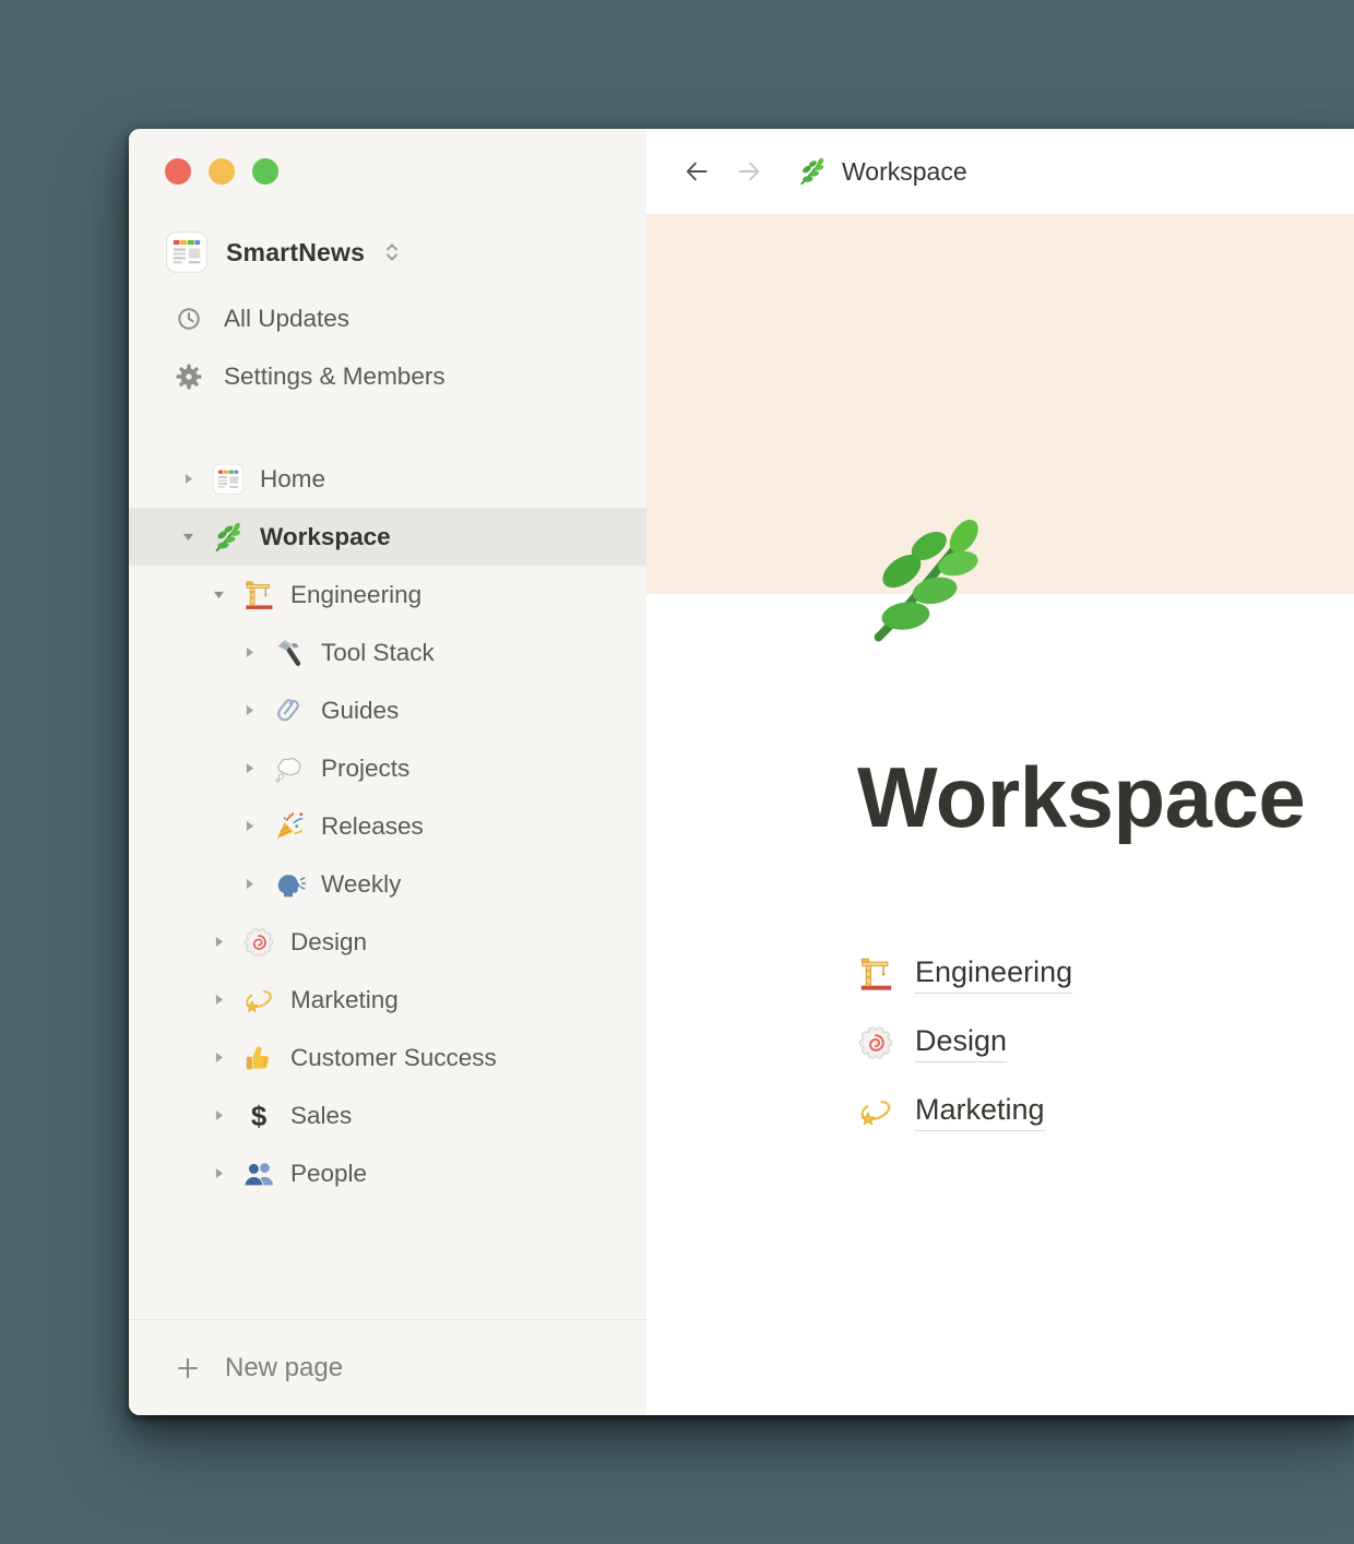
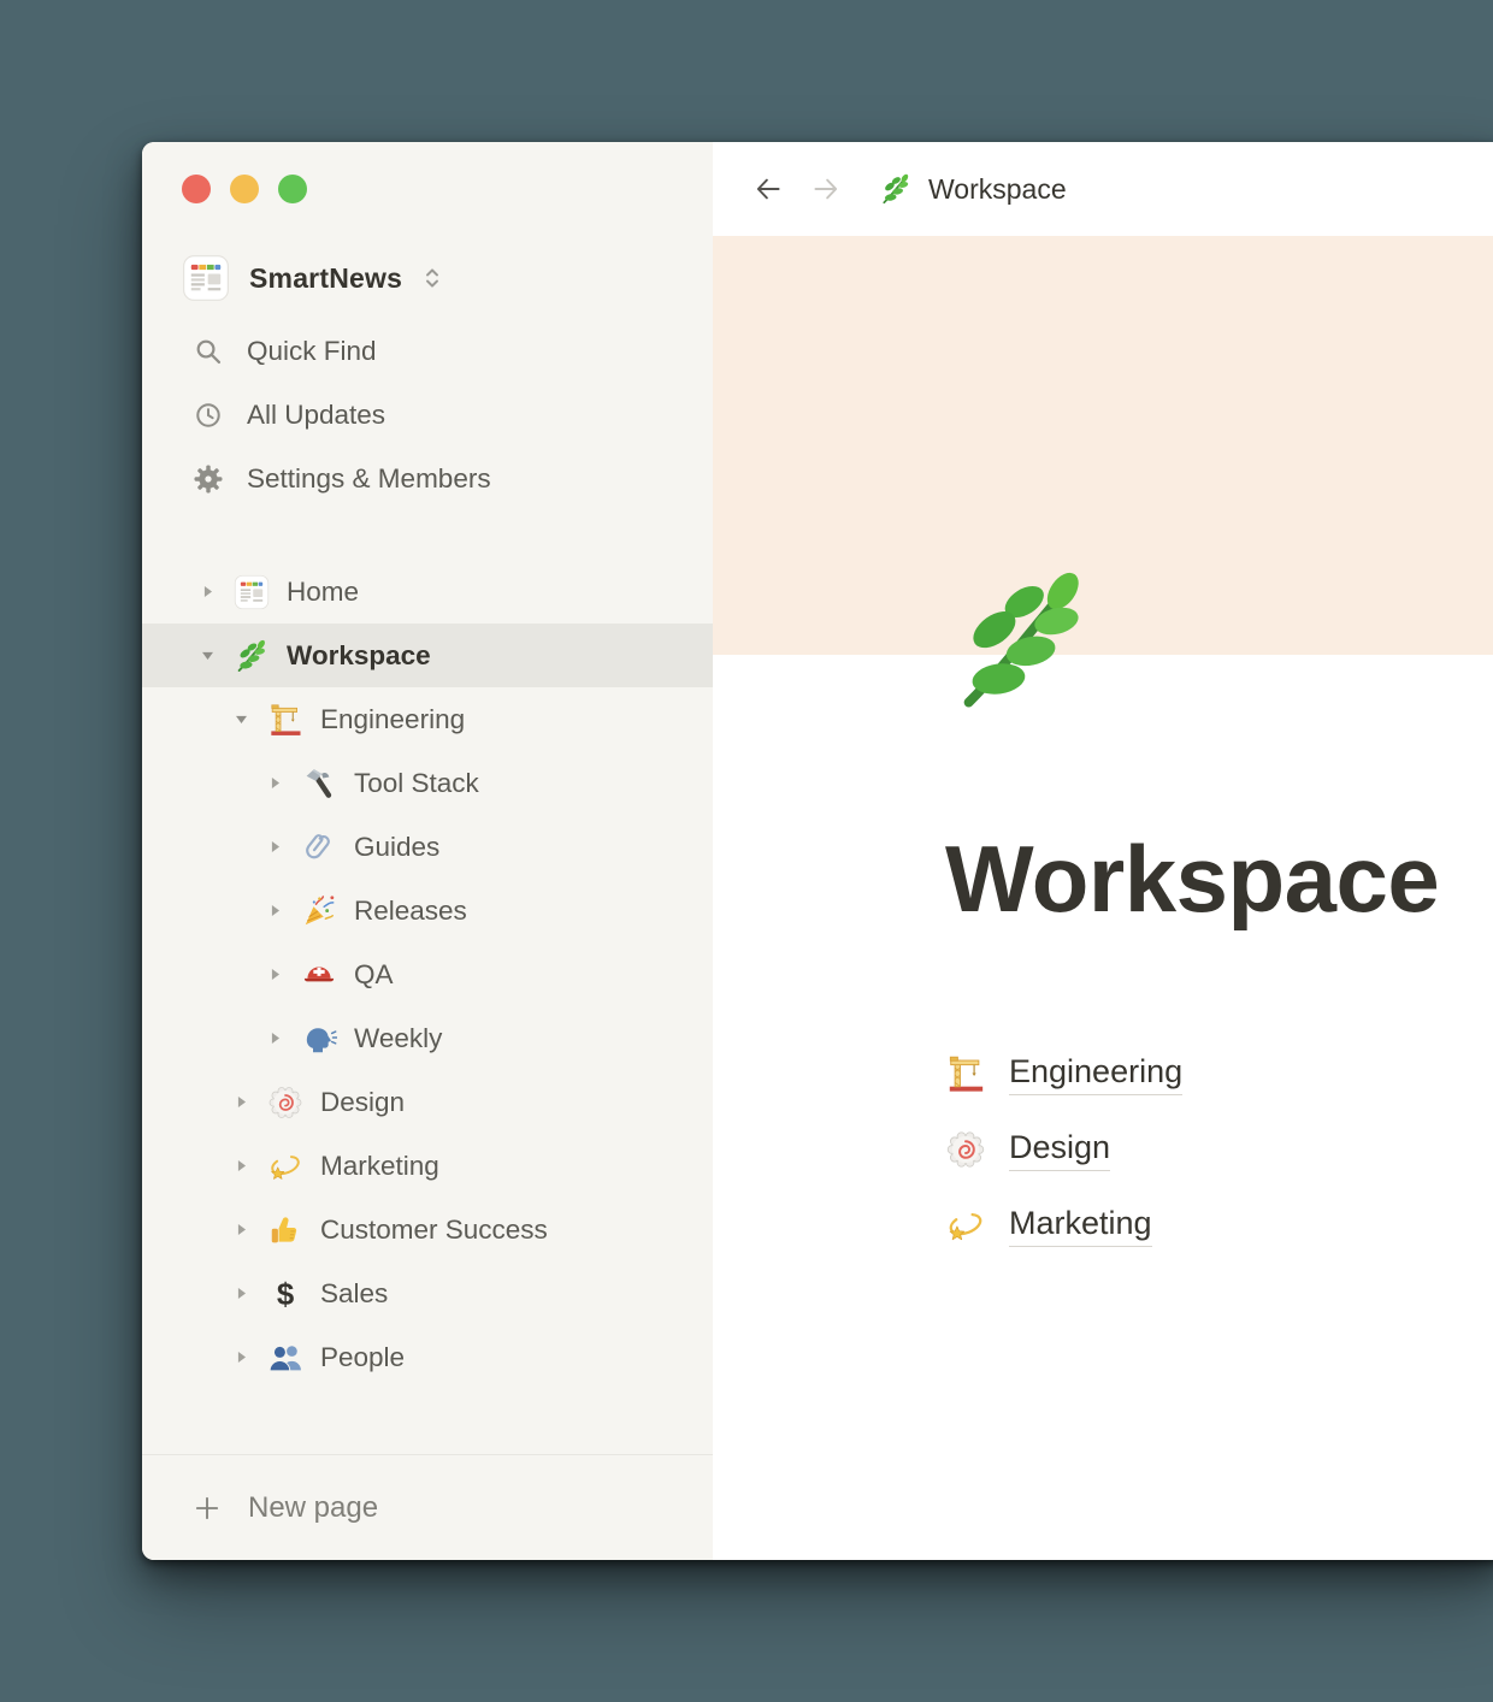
  SmartNews
+ Quick Find
  All Updates
  Settings & Members
  Home
  Workspace
  Engineering
  Tool Stack
  Guides
- Projects
  Releases
+ QA
  Weekly
  Design
  Marketing
  Customer Success
  Sales
  People
  New page
  Workspace
  Workspace
  Engineering
  Design
  Marketing
